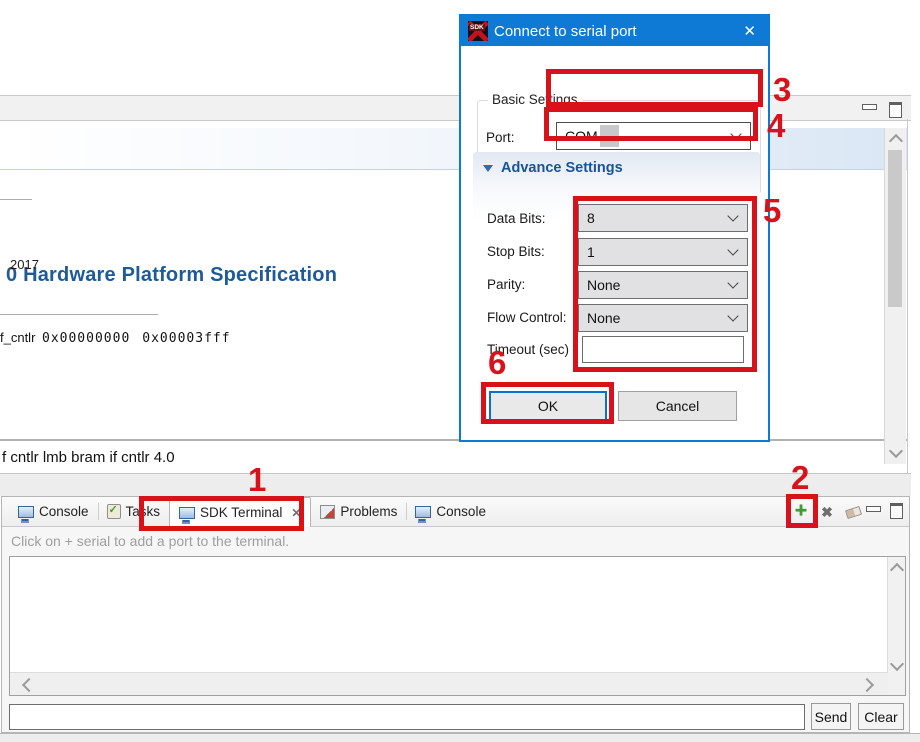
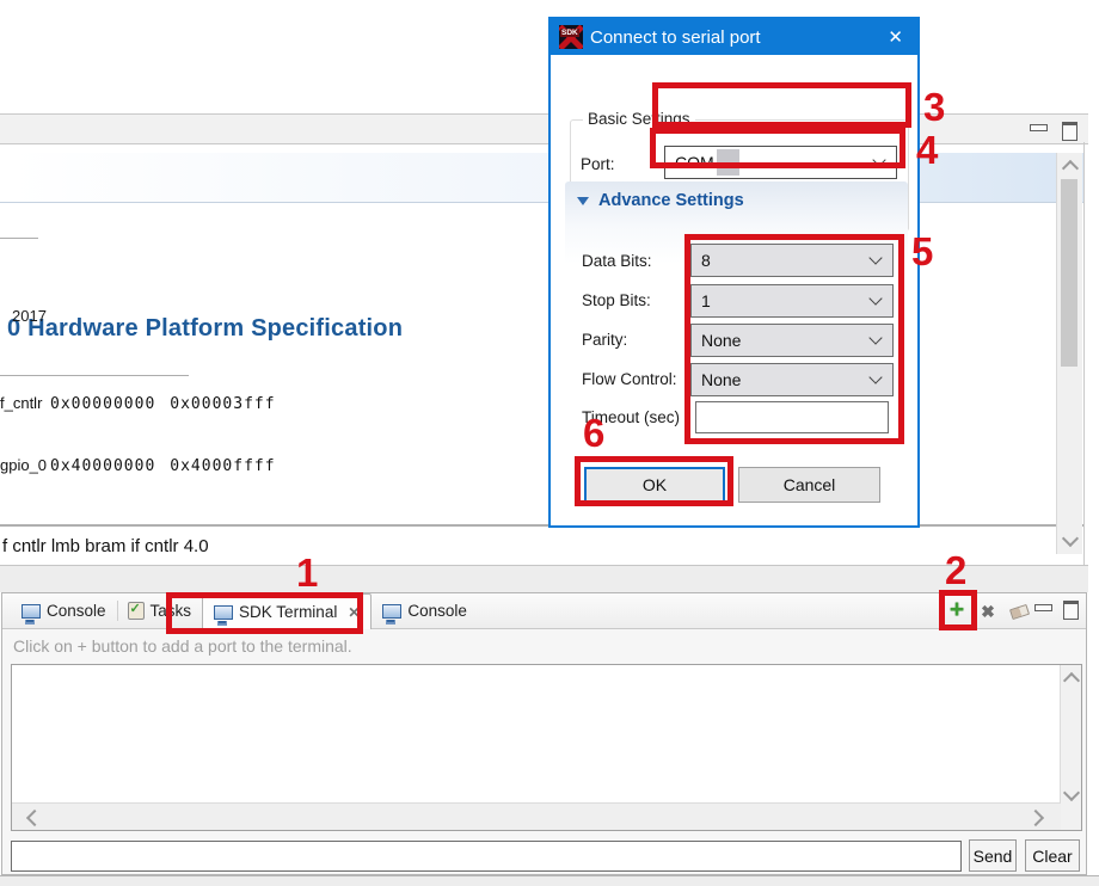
  0 Hardware Platform Specification
  2017
  f_cntlr 0x00000000 0x00003fff
+ gpio_0 0x40000000 0x4000ffff
  f cntlr lmb bram if cntlr 4.0
  Console
  Tasks
  SDK Terminal
  ✕
- Problems
  Console
  +
  ✖
- Click on + serial to add a port to the terminal.
+ Click on + button to add a port to the terminal.
  Send
  Clear
  Connect to serial port
  ✕
  Basic Settings
  Port:
  COM
  Advance Settings
  Data Bits:
  8
  Stop Bits:
  1
  Parity:
  None
  Flow Control:
  None
  Timeout (sec)
  OK
  Cancel
  1
  2
  3
  4
  5
  6
